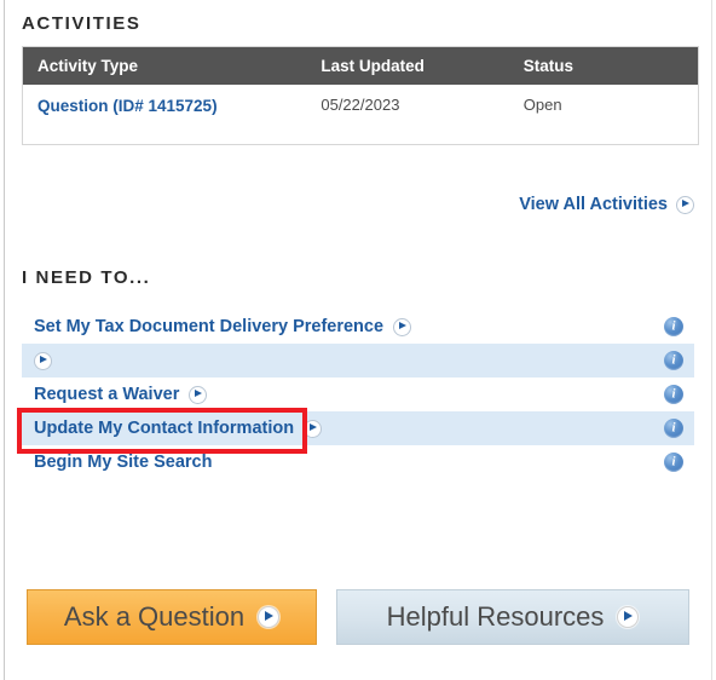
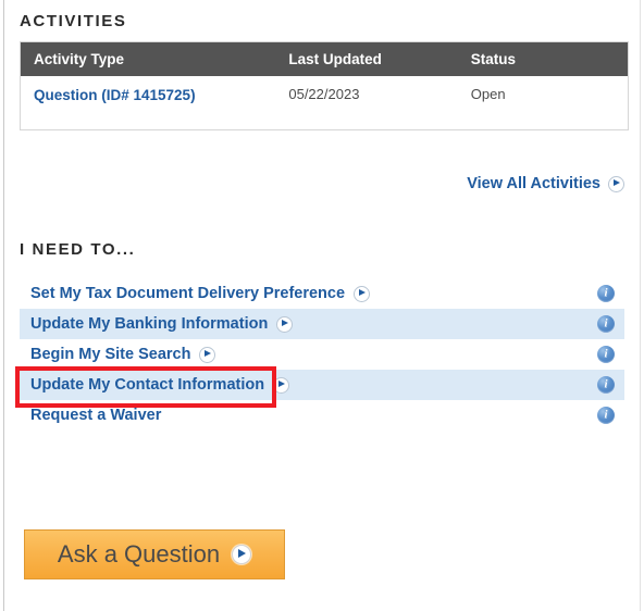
  ACTIVITIES
  Activity Type	Last Updated	Status
  Question (ID# 1415725)	05/22/2023	Open
  View All Activities
  I NEED TO...
  Set My Tax Document Delivery Preference
  i
+ Update My Banking Information
  i
- Request a Waiver
+ Begin My Site Search
  i
  Update My Contact Information
  i
- Begin My Site Search
+ Request a Waiver
  i
  Ask a Question
- Helpful Resources
